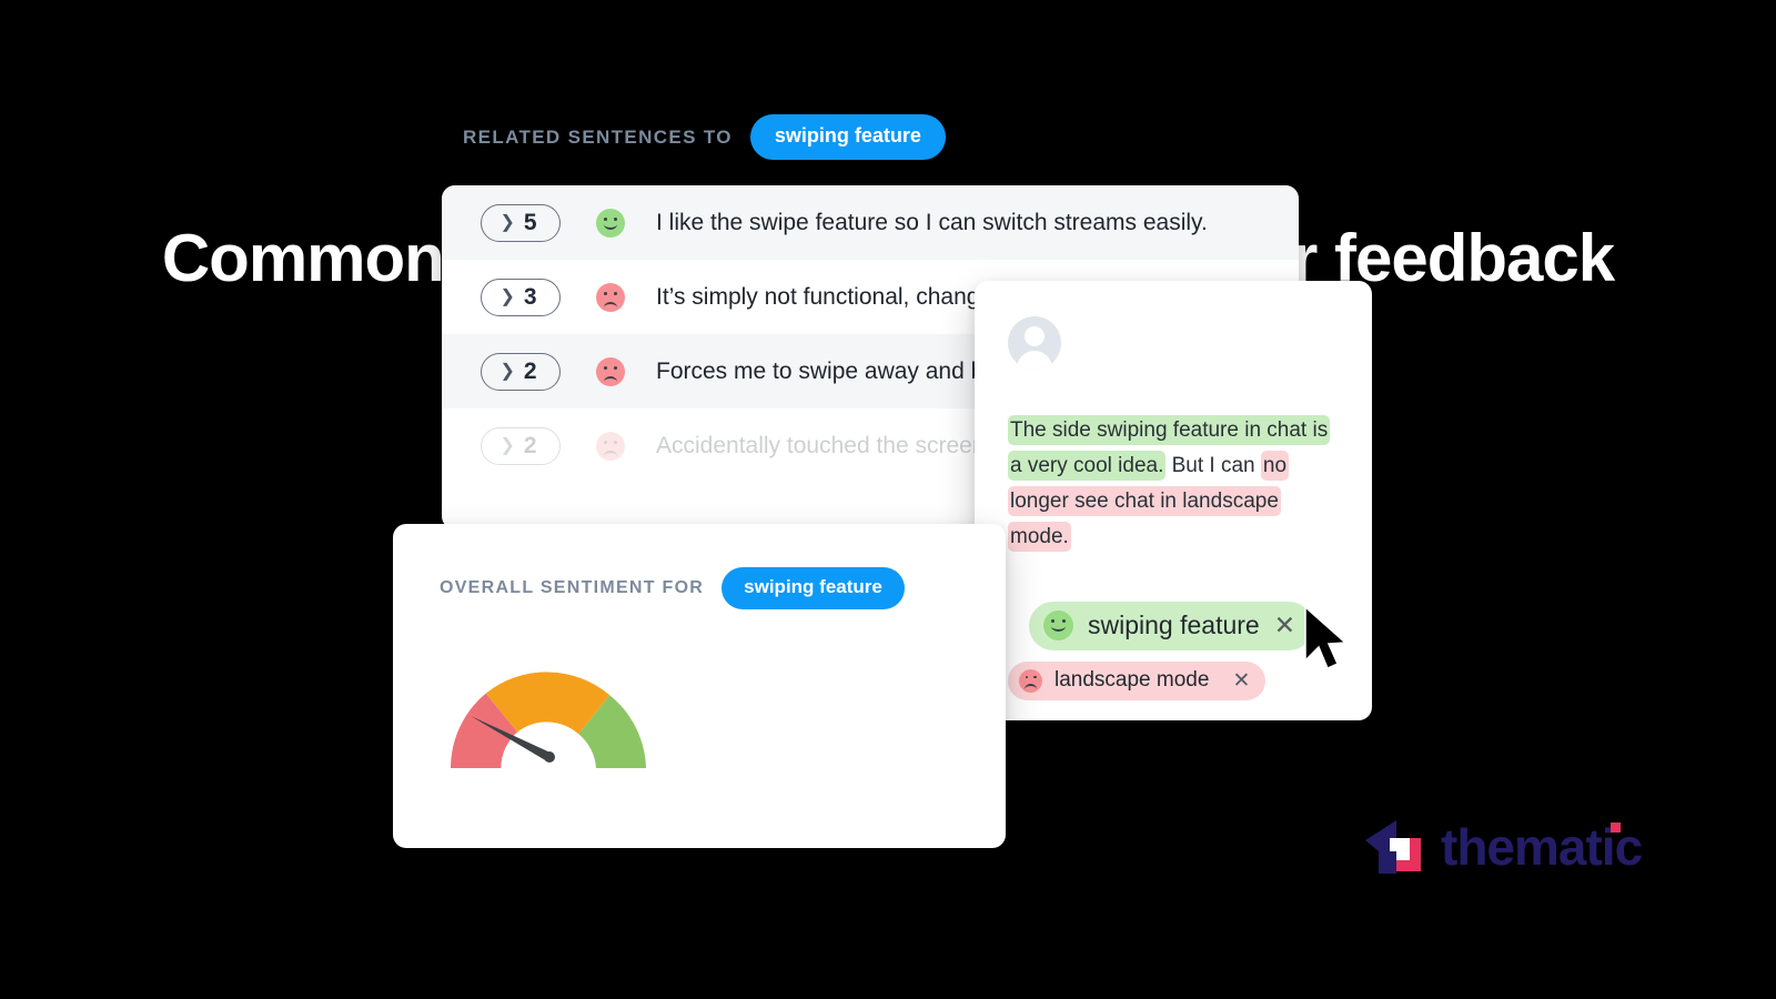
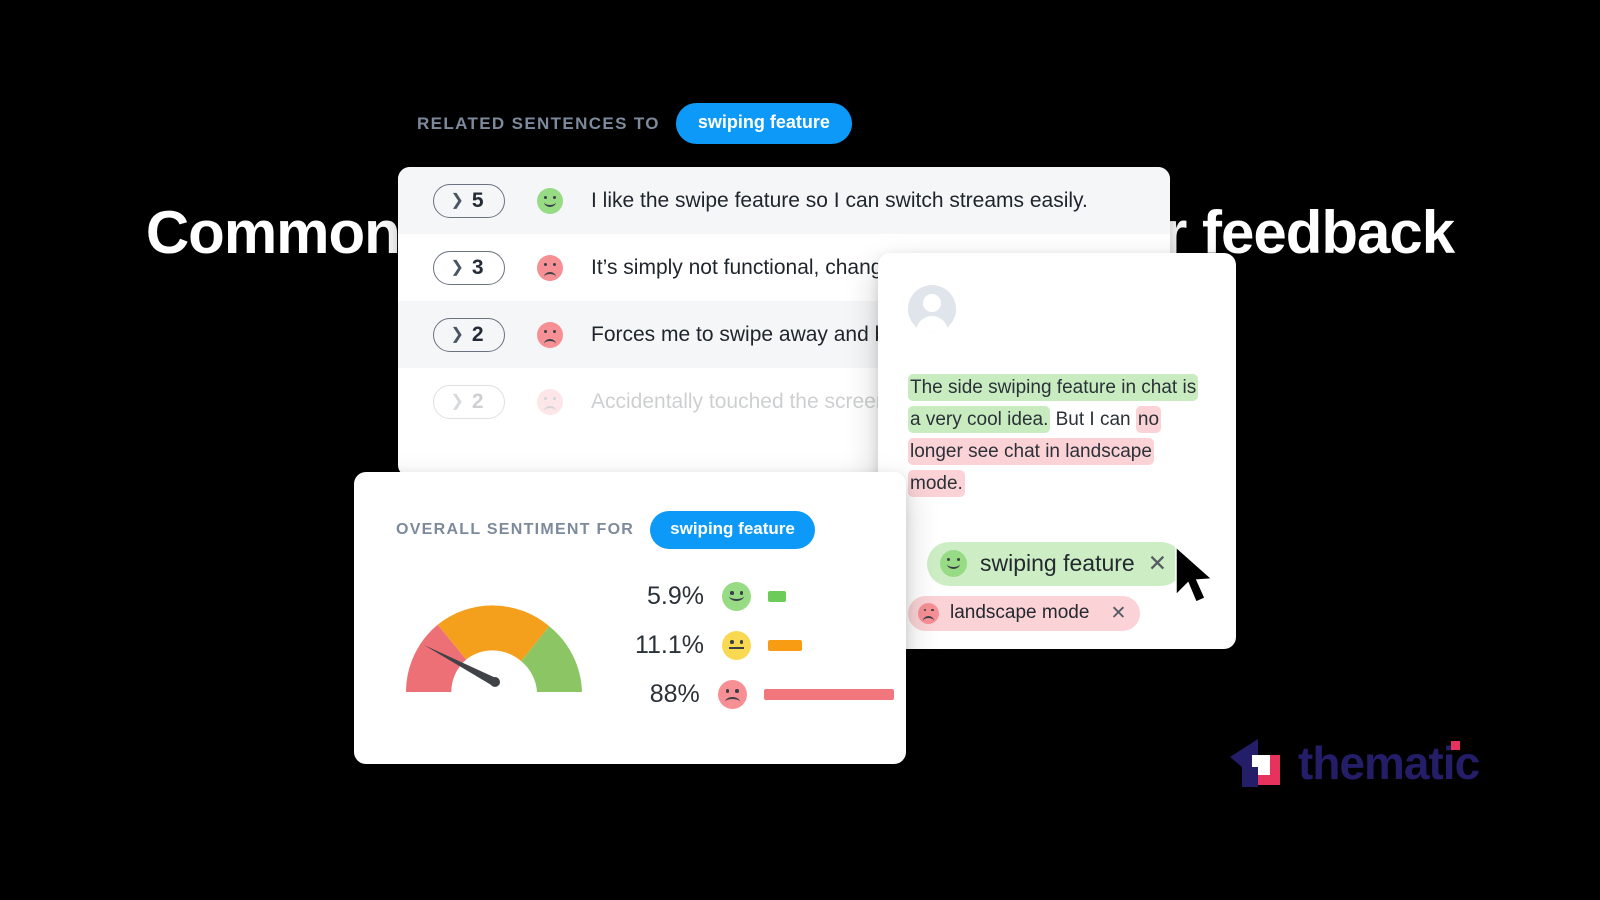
  RELATED SENTENCES TO
  swiping feature
  ❯
  5
  I like the swipe feature so I can switch streams easily.
  ❯
  3
  It’s simply not functional, chang
  ❯
  2
  Forces me to swipe away and
  ❯
  2
  Accidentally touched the scree
  The side swiping feature in chat is a very cool idea. But I can no longer see chat in landscape mode.
  swiping feature
  ✕
  landscape mode
  ✕
  OVERALL SENTIMENT FOR
  swiping feature
+ 5.9%
+ 11.1%
+ 88%
  thematic
